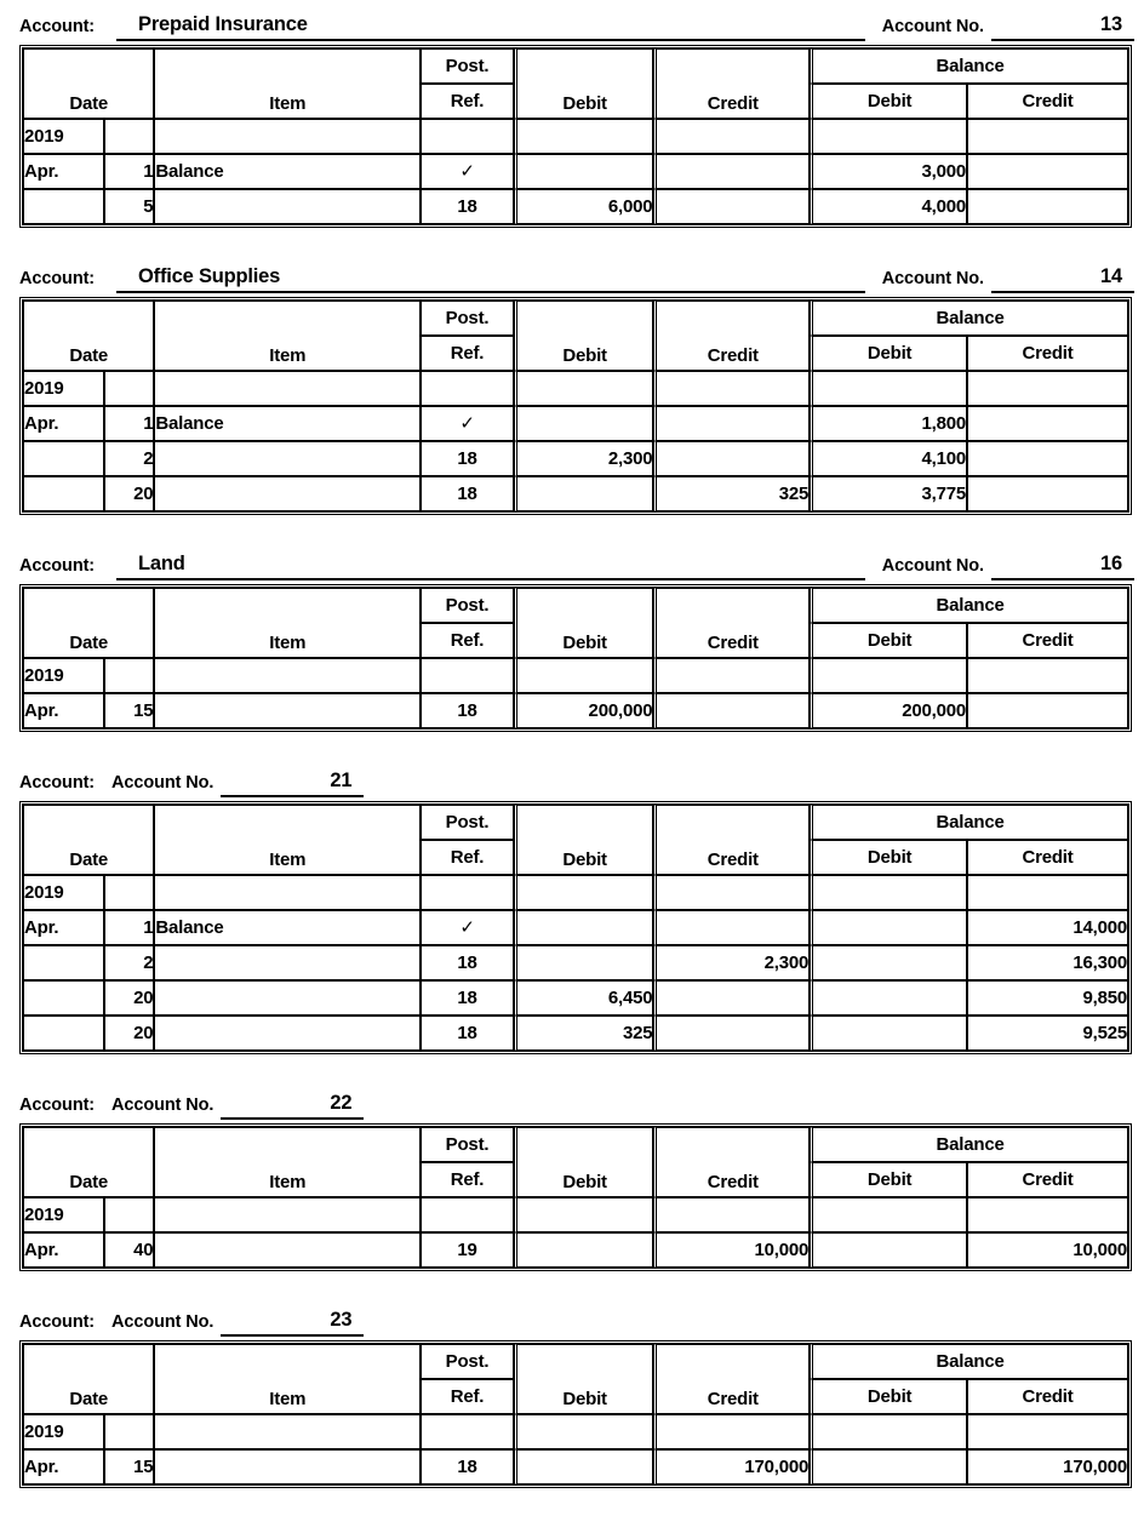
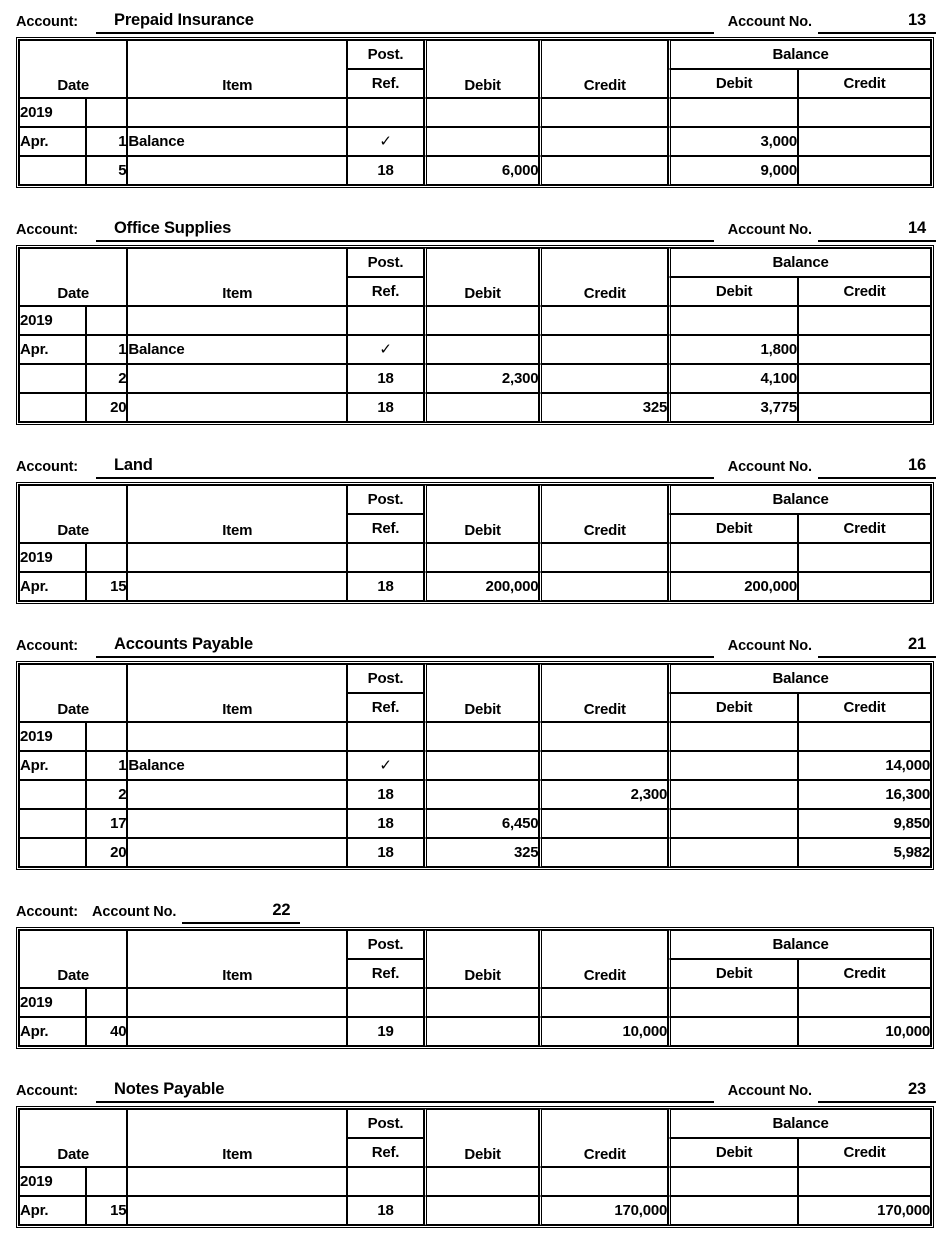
  Account:
  Prepaid Insurance
  Account No.
  13
  Date	Item	Post.	Debit	Credit	Balance
  Ref.	Debit	Credit
  2019
  Apr.	1	Balance	✓			3,000
- 	5		18	6,000		4,000
+ 	5		18	6,000		9,000
  Account:
  Office Supplies
  Account No.
  14
  Date	Item	Post.	Debit	Credit	Balance
  Ref.	Debit	Credit
  2019
  Apr.	1	Balance	✓			1,800
  	2		18	2,300		4,100
  	20		18		325	3,775
  Account:
  Land
  Account No.
  16
  Date	Item	Post.	Debit	Credit	Balance
  Ref.	Debit	Credit
  2019
  Apr.	15		18	200,000		200,000
  Account:
+ Accounts Payable
  Account No.
  21
  Date	Item	Post.	Debit	Credit	Balance
  Ref.	Debit	Credit
  2019
  Apr.	1	Balance	✓				14,000
  	2		18		2,300		16,300
- 	20		18	6,450			9,850
+ 	17		18	6,450			9,850
- 	20		18	325			9,525
+ 	20		18	325			5,982
  Account:
  Account No.
  22
  Date	Item	Post.	Debit	Credit	Balance
  Ref.	Debit	Credit
  2019
  Apr.	40		19		10,000		10,000
  Account:
+ Notes Payable
  Account No.
  23
  Date	Item	Post.	Debit	Credit	Balance
  Ref.	Debit	Credit
  2019
  Apr.	15		18		170,000		170,000
